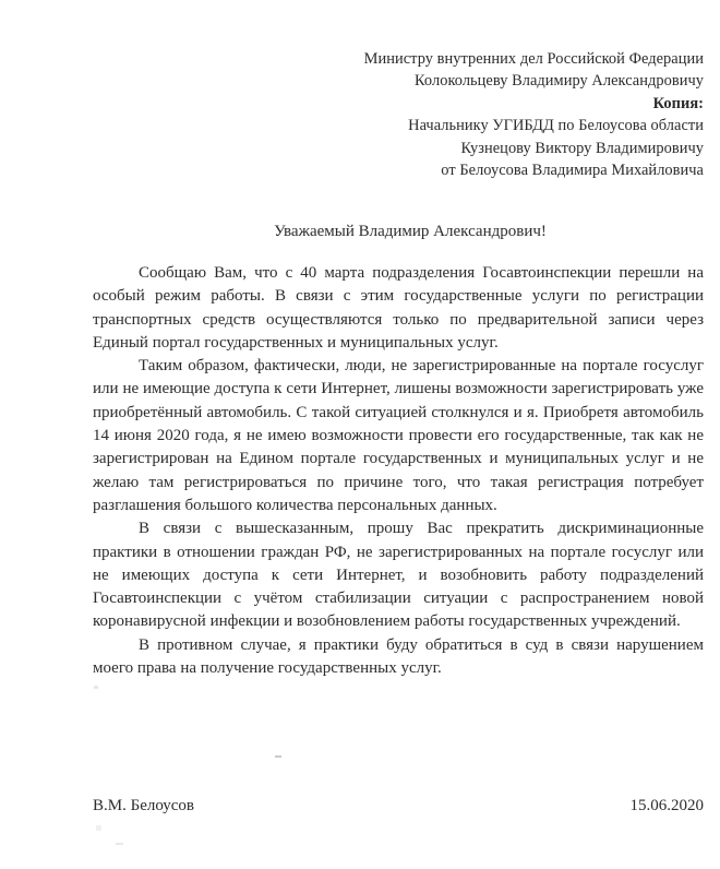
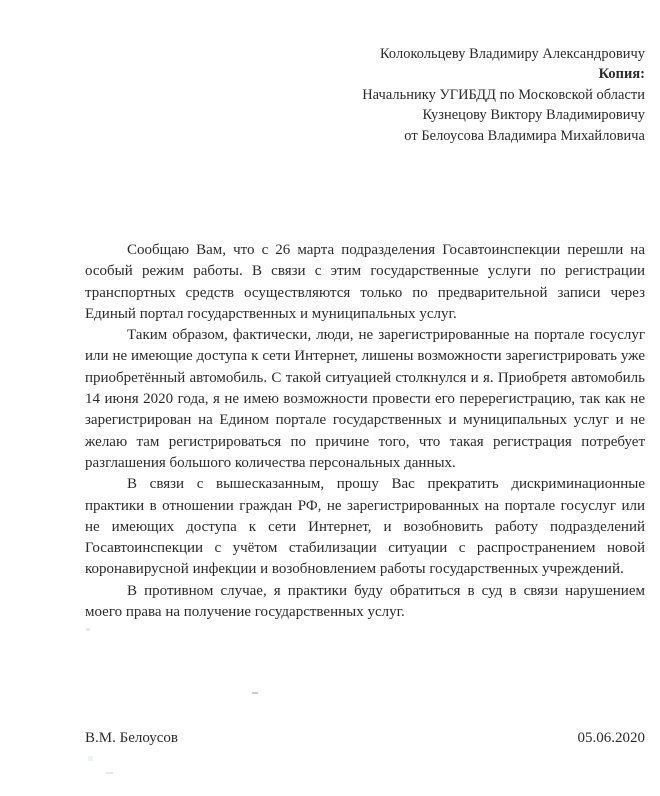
- Министру внутренних дел Российской Федерации
  Колокольцеву Владимиру Александровичу
  Копия:
- Начальнику УГИБДД по Белоусова области
+ Начальнику УГИБДД по Московской области
  Кузнецову Виктору Владимировичу
  от Белоусова Владимира Михайловича
- Уважаемый Владимир Александрович!
- Сообщаю Вам, что с 40 марта подразделения Госавтоинспекции перешли на особый режим работы. В связи с этим государственные услуги по регистрации транспортных средств осуществляются только по предварительной записи через Единый портал государственных и муниципальных услуг.
+ Сообщаю Вам, что с 26 марта подразделения Госавтоинспекции перешли на особый режим работы. В связи с этим государственные услуги по регистрации транспортных средств осуществляются только по предварительной записи через Единый портал государственных и муниципальных услуг.
- Таким образом, фактически, люди, не зарегистрированные на портале госуслуг или не имеющие доступа к сети Интернет, лишены возможности зарегистрировать уже приобретённый автомобиль. С такой ситуацией столкнулся и я. Приобретя автомобиль 14 июня 2020 года, я не имею возможности провести его государственные, так как не зарегистрирован на Едином портале государственных и муниципальных услуг и не желаю там регистрироваться по причине того, что такая регистрация потребует разглашения большого количества персональных данных.
+ Таким образом, фактически, люди, не зарегистрированные на портале госуслуг или не имеющие доступа к сети Интернет, лишены возможности зарегистрировать уже приобретённый автомобиль. С такой ситуацией столкнулся и я. Приобретя автомобиль 14 июня 2020 года, я не имею возможности провести его перерегистрацию, так как не зарегистрирован на Едином портале государственных и муниципальных услуг и не желаю там регистрироваться по причине того, что такая регистрация потребует разглашения большого количества персональных данных.
  В связи с вышесказанным, прошу Вас прекратить дискриминационные практики в отношении граждан РФ, не зарегистрированных на портале госуслуг или не имеющих доступа к сети Интернет, и возобновить работу подразделений Госавтоинспекции с учётом стабилизации ситуации с распространением новой коронавирусной инфекции и возобновлением работы государственных учреждений.
  В противном случае, я практики буду обратиться в суд в связи нарушением моего права на получение государственных услуг.
  В.М. Белоусов
- 15.06.2020
+ 05.06.2020
